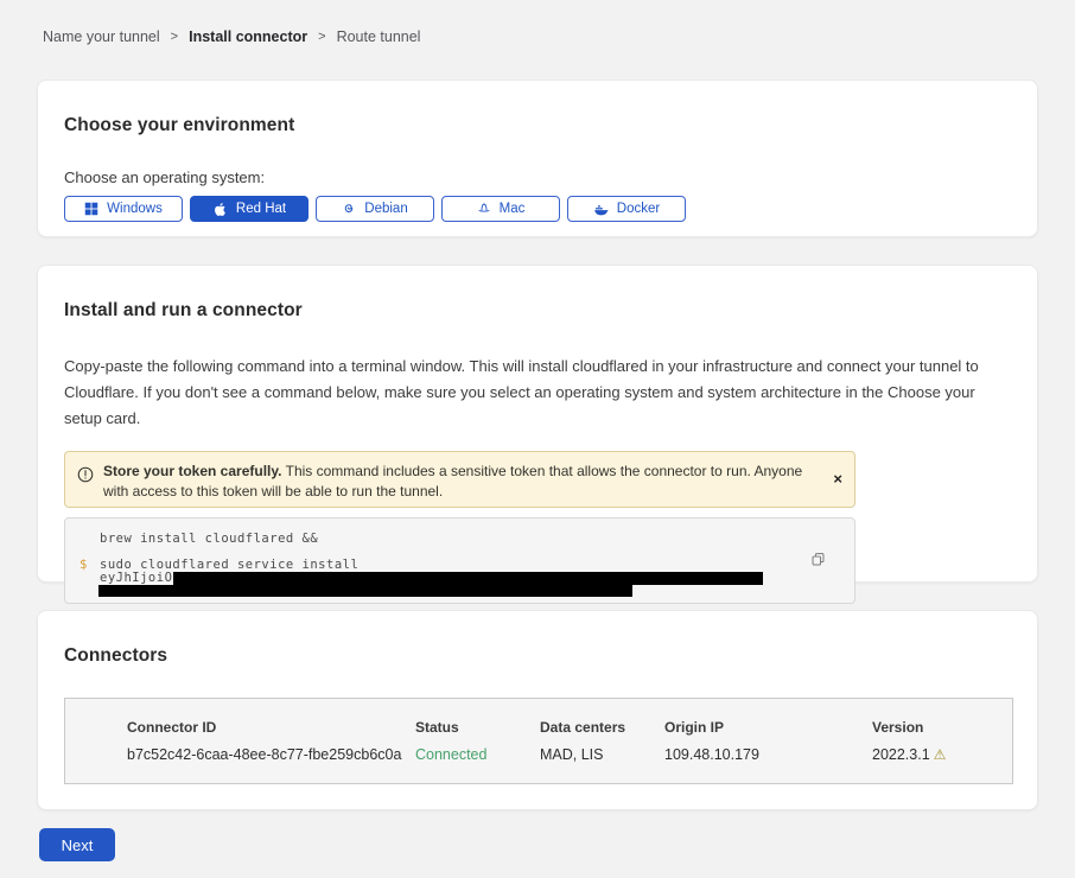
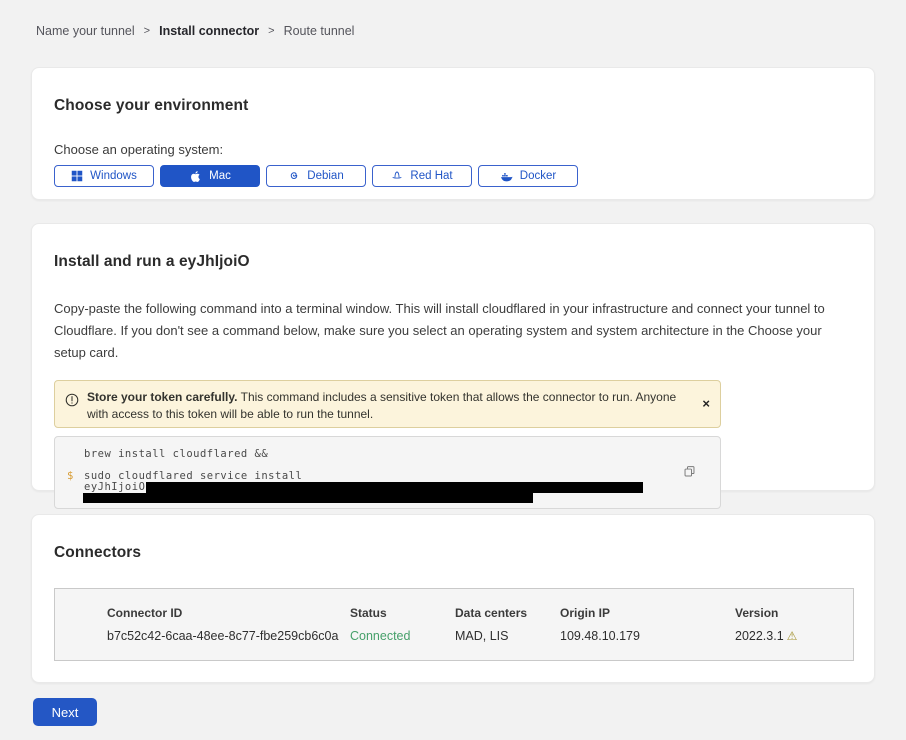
  Name your tunnel
  >
  Install connector
  >
  Route tunnel
  Choose your environment
  Choose an operating system:
  Windows
- Red Hat
+ Mac
  Debian
- Mac
+ Red Hat
  Docker
- Install and run a connector
+ Install and run a eyJhIjoiO
  Copy-paste the following command into a terminal window. This will install cloudflared in your infrastructure and connect your tunnel to Cloudflare. If you don't see a command below, make sure you select an operating system and system architecture in the Choose your setup card.
  Store your token carefully. This command includes a sensitive token that allows the connector to run. Anyone with access to this token will be able to run the tunnel.
  ×
  brew install cloudflared &&
  $
  sudo cloudflared service install
  eyJhIjoiO
  Connectors
  Connector ID
  Status
  Data centers
  Origin IP
  Version
  b7c52c42-6caa-48ee-8c77-fbe259cb6c0a
  Connected
  MAD, LIS
  109.48.10.179
  2022.3.1 ⚠
  Next
